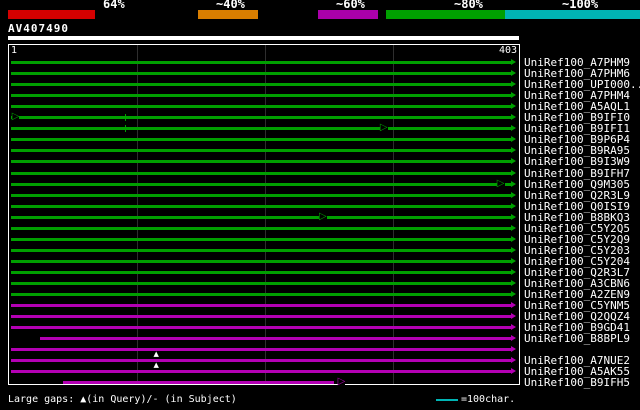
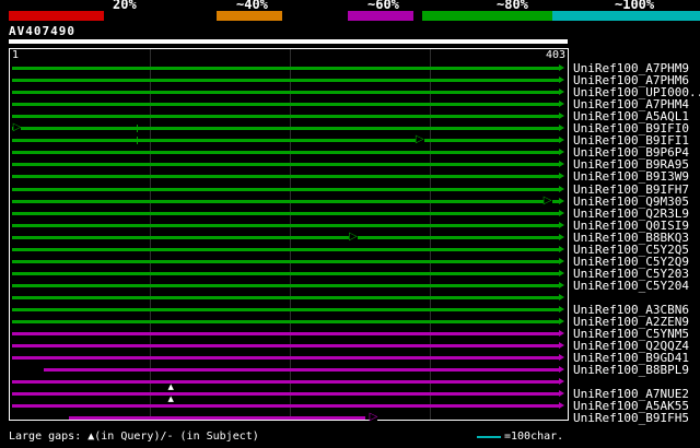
- 64%
+ 20%
  ~40%
  ~60%
  ~80%
  ~100%
  AV407490
  1
  403
  ▷
  ▷
  ▷
  ▷
  ▲
  ▲
  ▷
  UniRef100_A7PHM9
  UniRef100_A7PHM6
  UniRef100_UPI000.
  UniRef100_A7PHM4
  UniRef100_A5AQL1
  UniRef100_B9IFI0
  UniRef100_B9IFI1
  UniRef100_B9P6P4
  UniRef100_B9RA95
  UniRef100_B9I3W9
  UniRef100_B9IFH7
  UniRef100_Q9M305
  UniRef100_Q2R3L9
  UniRef100_Q0ISI9
  UniRef100_B8BKQ3
  UniRef100_C5Y2Q5
  UniRef100_C5Y2Q9
  UniRef100_C5Y203
  UniRef100_C5Y204
- UniRef100_Q2R3L7
  UniRef100_A3CBN6
  UniRef100_A2ZEN9
  UniRef100_C5YNM5
  UniRef100_Q2QQZ4
  UniRef100_B9GD41
  UniRef100_B8BPL9
  UniRef100_A7NUE2
  UniRef100_A5AK55
  UniRef100_B9IFH5
  Large gaps: ▲(in Query)/- (in Subject)
  =100char.
